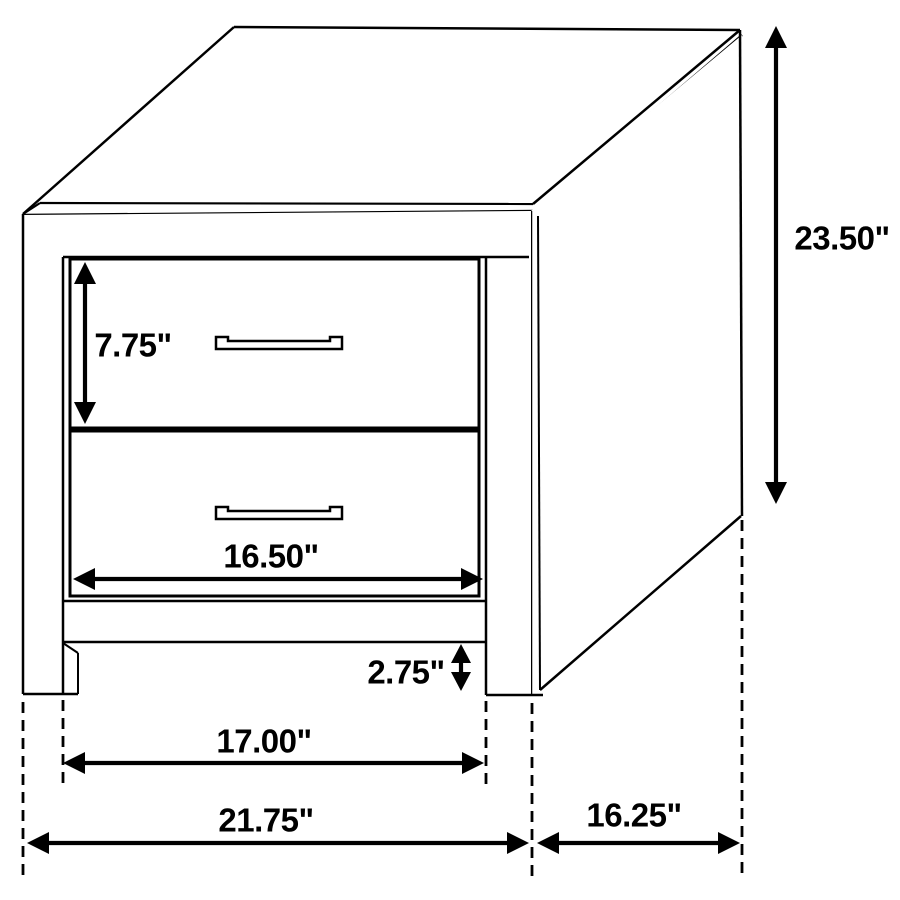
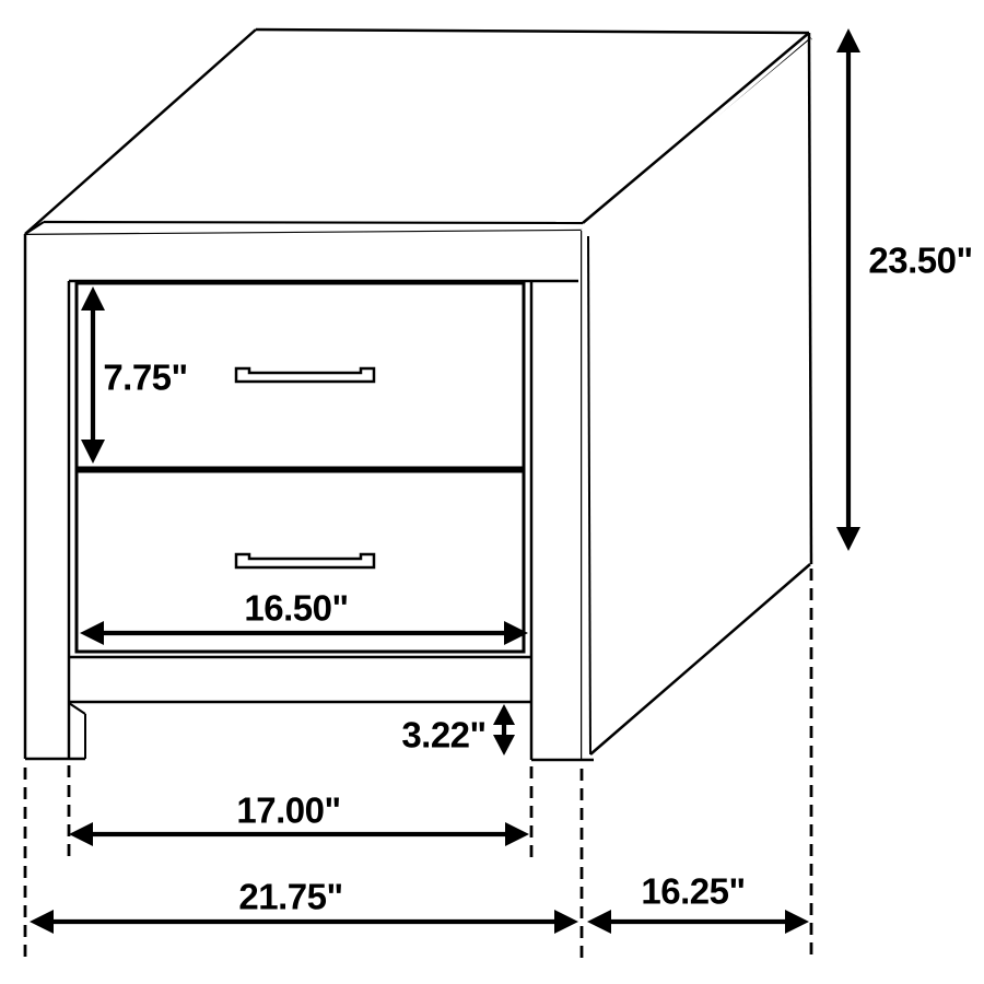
  7.75"
  23.50"
  16.50"
- 2.75"
+ 3.22"
  17.00"
  21.75"
  16.25"
